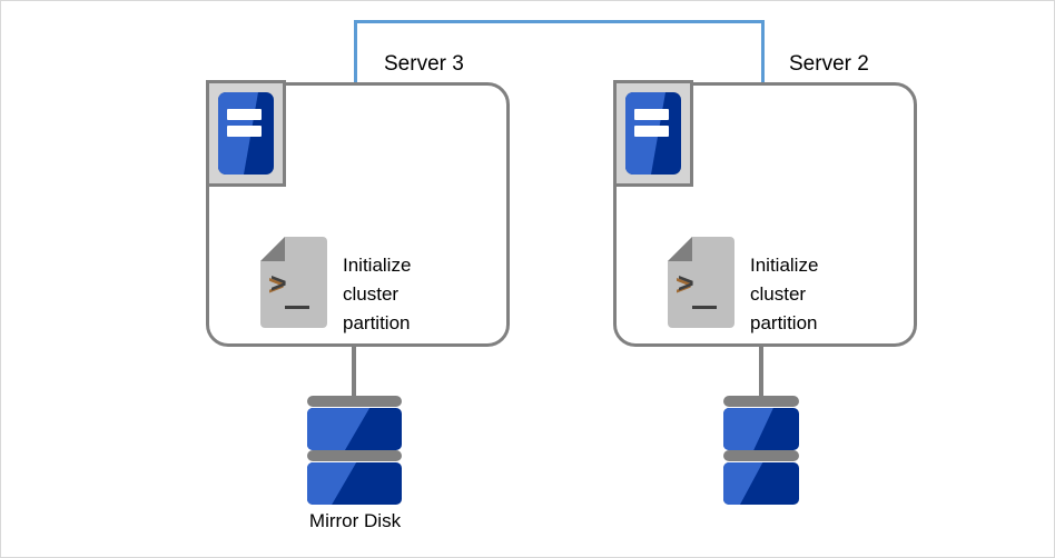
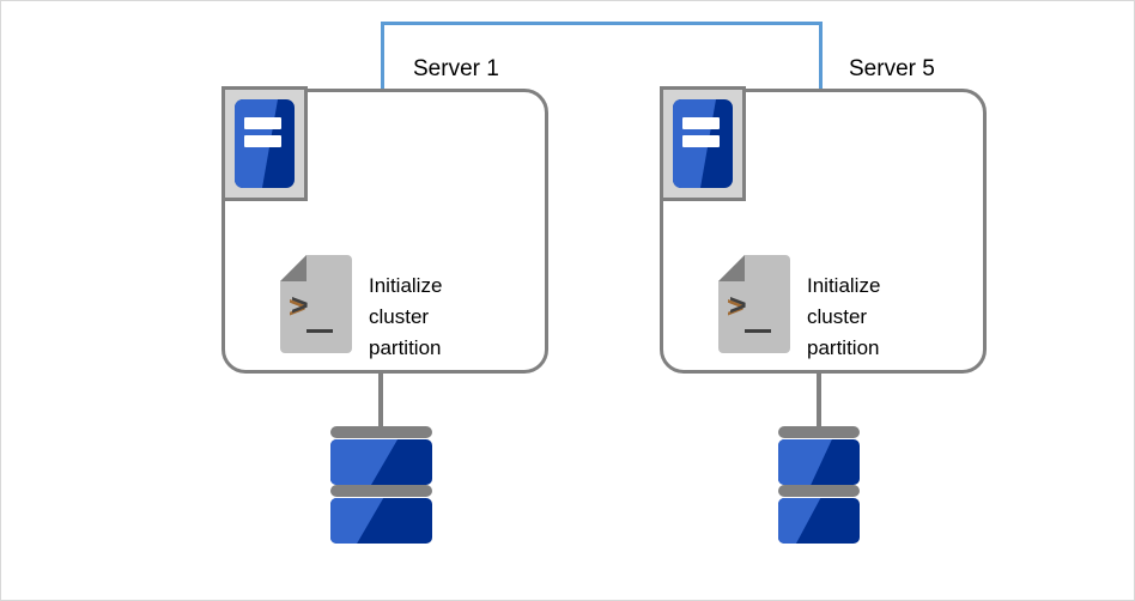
- Server 3
+ Server 1
  >
  Initialize
  cluster
  partition
- Mirror Disk
- Server 2
+ Server 5
  >
  Initialize
  cluster
  partition
